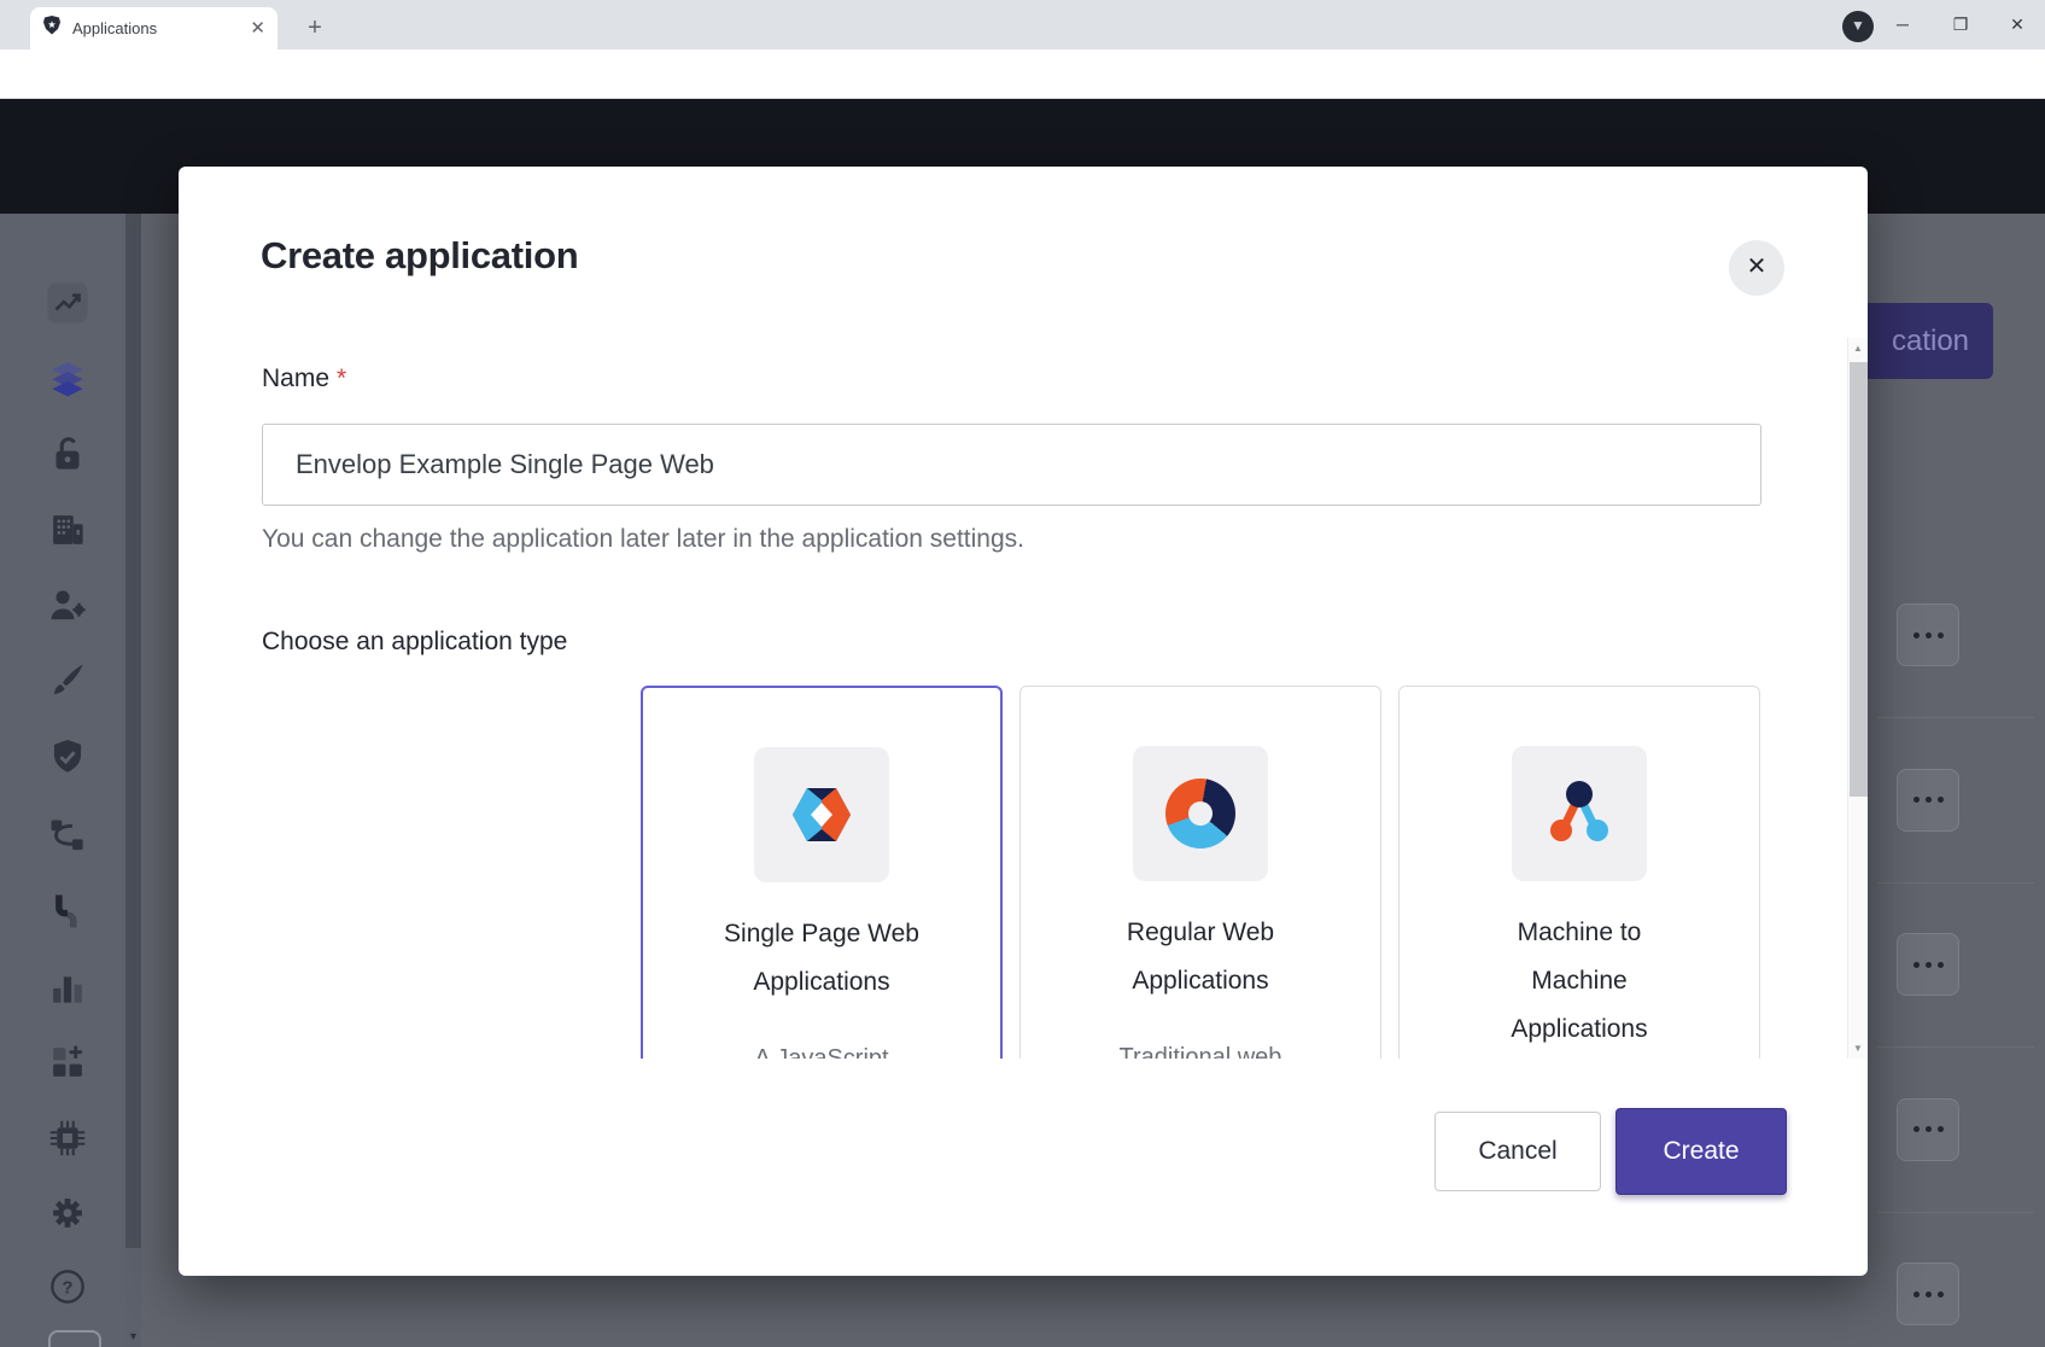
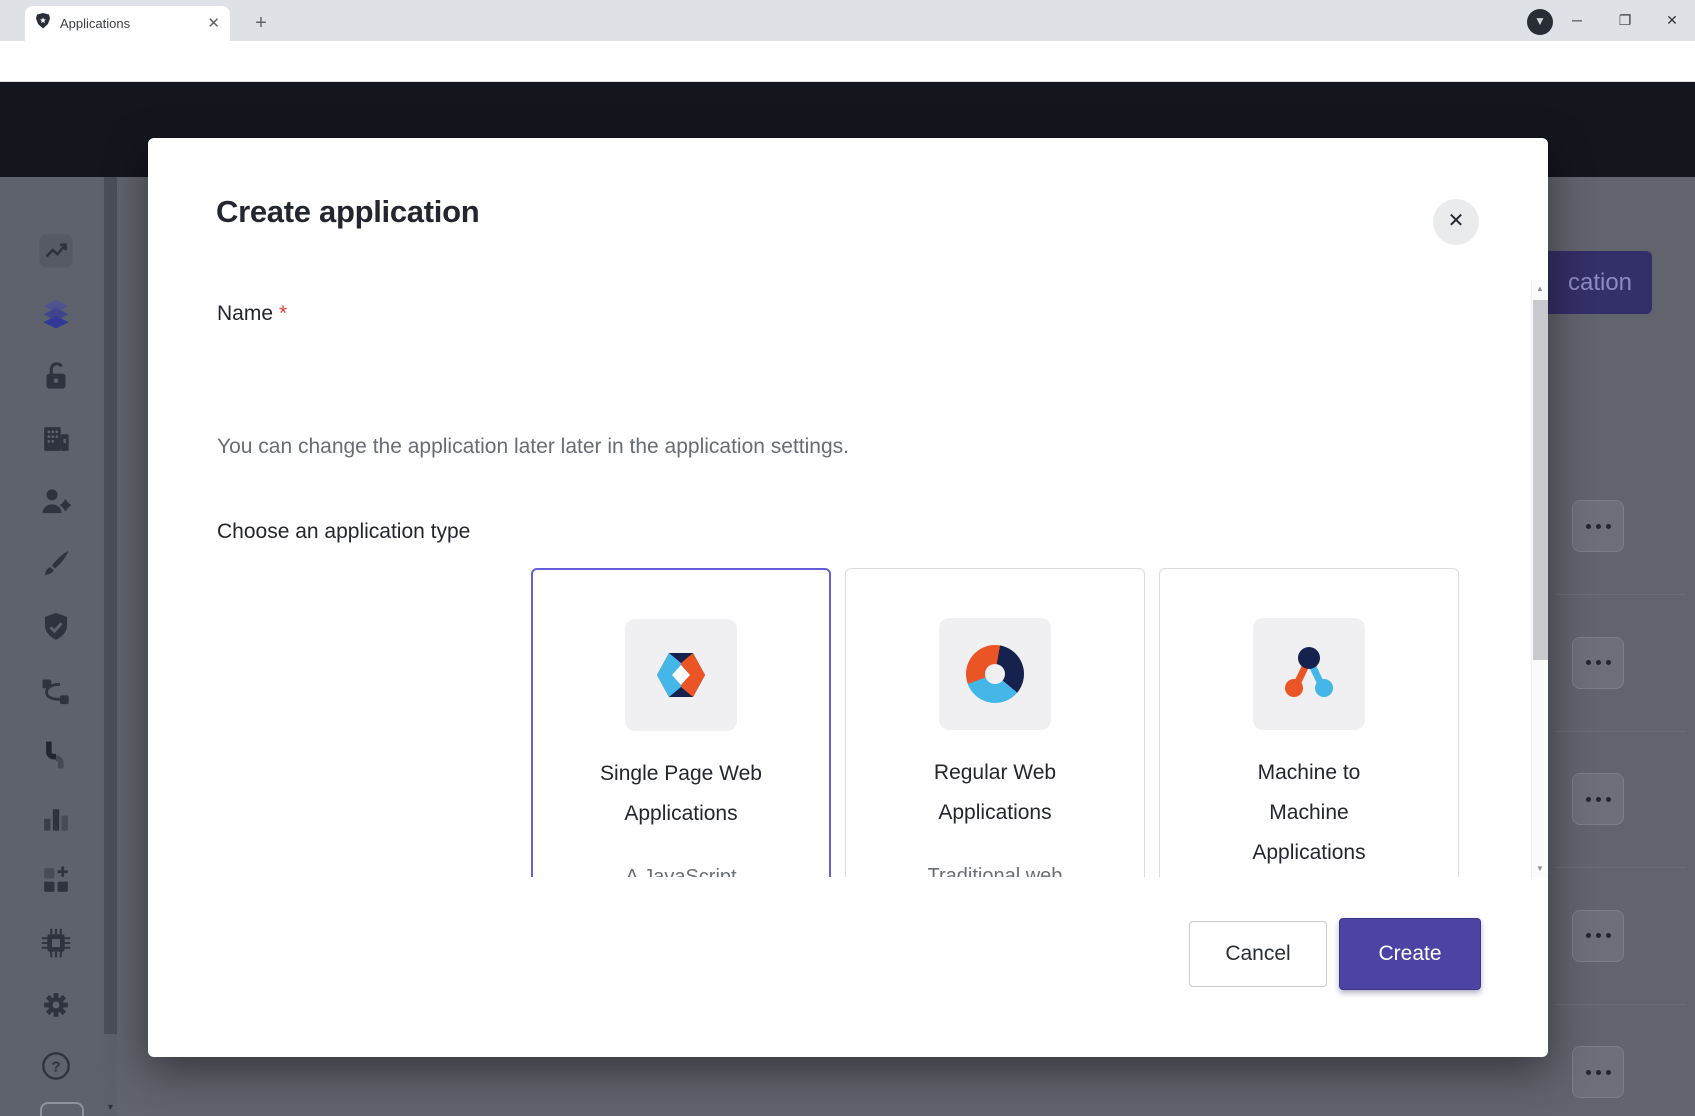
  Applications
  ✕
  +
  ▼
  ─
  ❐
  ✕
  ?
  ▼
  cation
  Create application
  ✕
  Name *
- Envelop Example Single Page Web
  You can change the application later later in the application settings.
  Choose an application type
  Single Page Web
  Applications
  Regular Web
  Applications
  Traditional web
  Machine to
  Machine
  Applications
  ▲
  ▼
  Cancel
  Create
